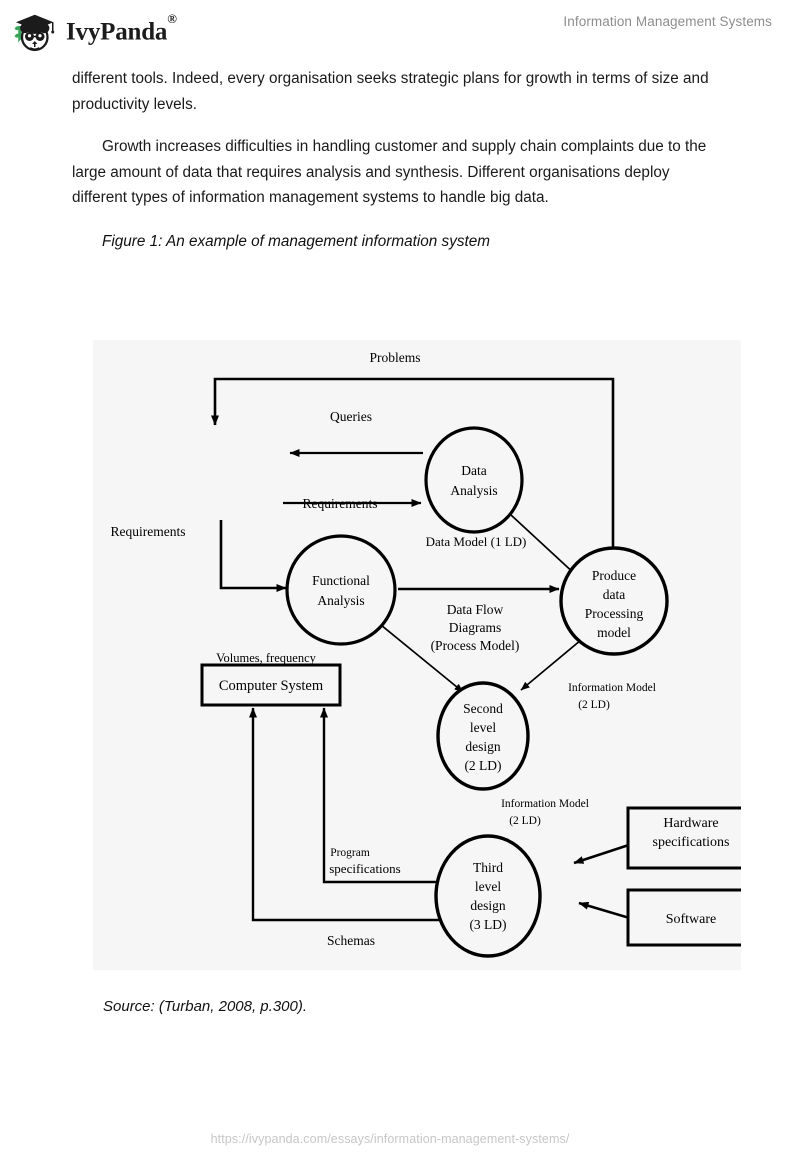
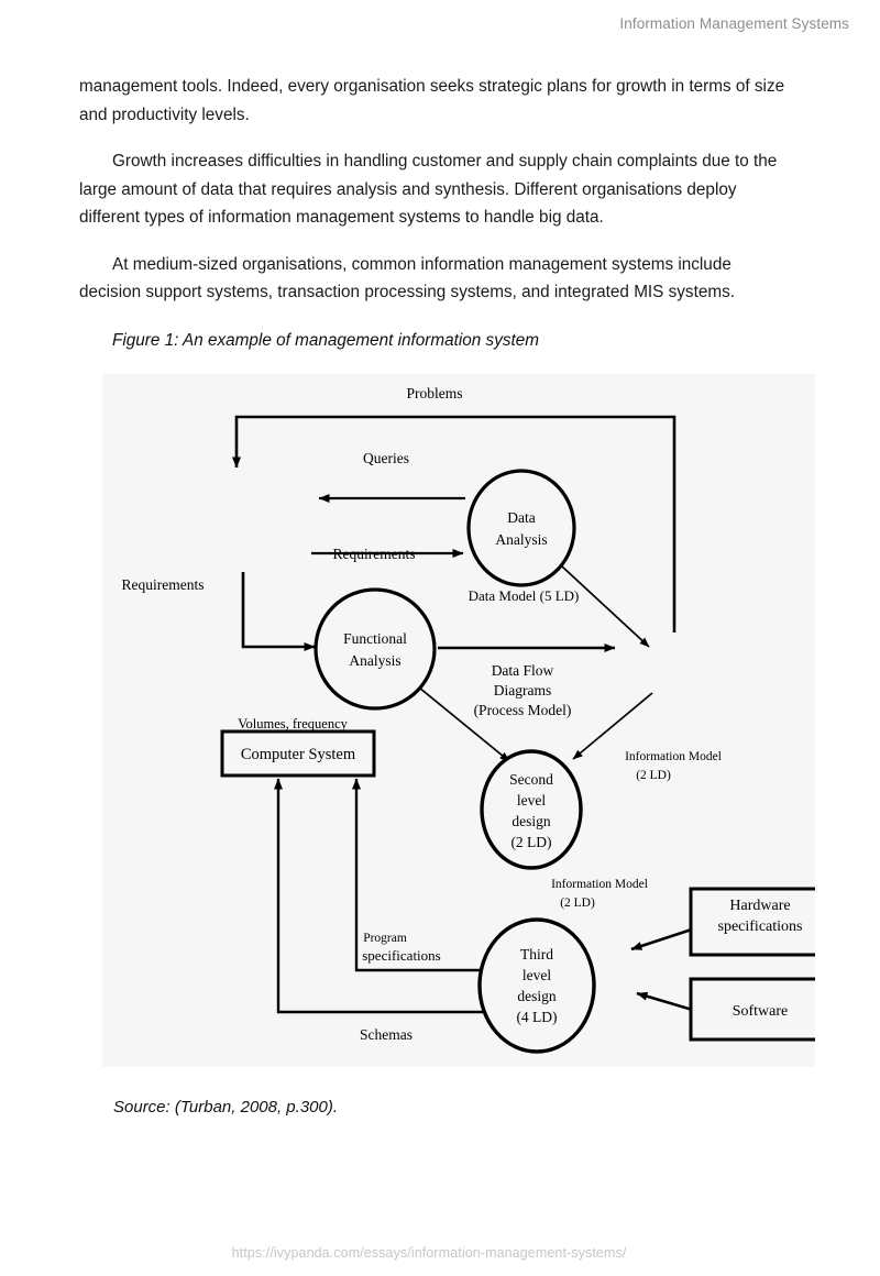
- IvyPanda®
  Information Management Systems
- different tools. Indeed, every organisation seeks strategic plans for growth in terms of size and productivity levels.
+ management tools. Indeed, every organisation seeks strategic plans for growth in terms of size and productivity levels.
  Growth increases difficulties in handling customer and supply chain complaints due to the large amount of data that requires analysis and synthesis. Different organisations deploy different types of information management systems to handle big data.
+ At medium-sized organisations, common information management systems include decision support systems, transaction processing systems, and integrated MIS systems.
  Figure 1: An example of management information system
  Data
  Analysis
  Functional
  Analysis
- Produce
- data
- Processing
- model
  Second
  level
  design
  (2 LD)
  Computer System
  Third
  level
  design
- (3 LD)
+ (4 LD)
  Hardware
  specifications
  Software
  Problems
  Queries
  Requirements
  Requirements
- Data Model (1 LD)
+ Data Model (5 LD)
  Data Flow
  Diagrams
  (Process Model)
  Volumes, frequency
  Information Model
  (2 LD)
  Information Model
  (2 LD)
  Program
  specifications
  Schemas
  Source: (Turban, 2008, p.300).
  https://ivypanda.com/essays/information-management-systems/
